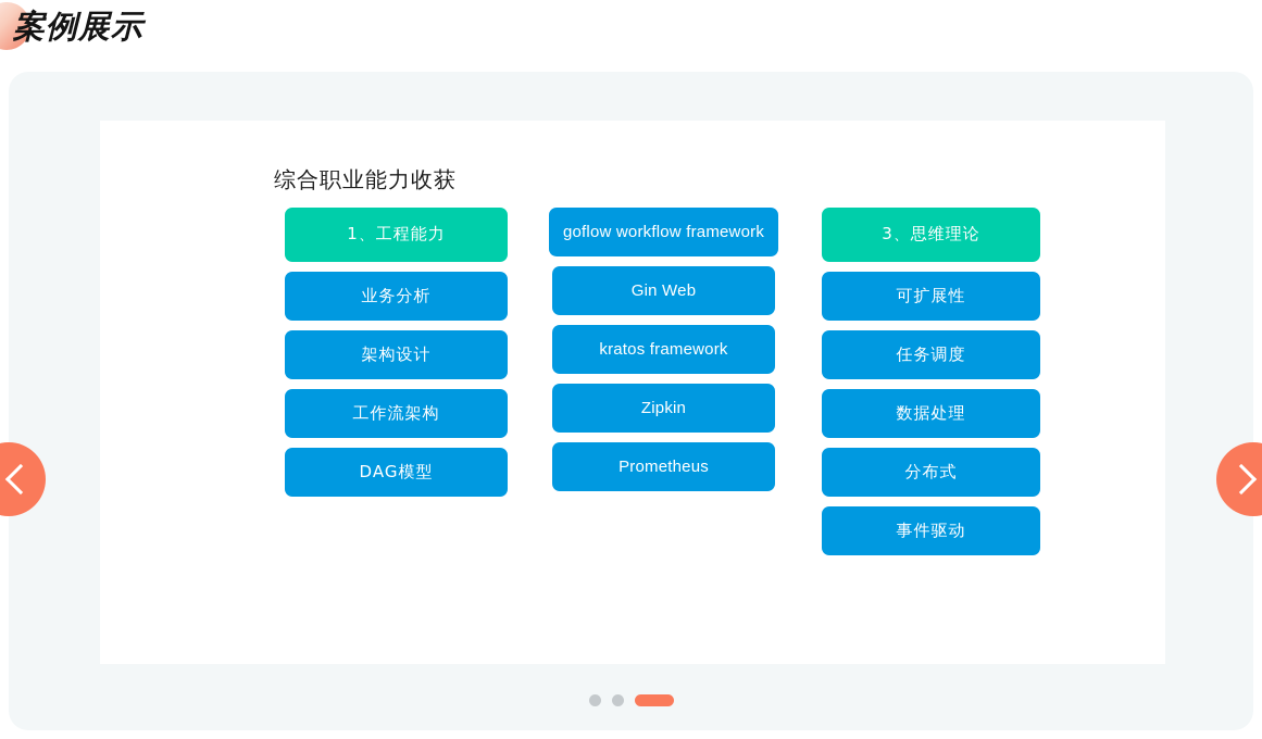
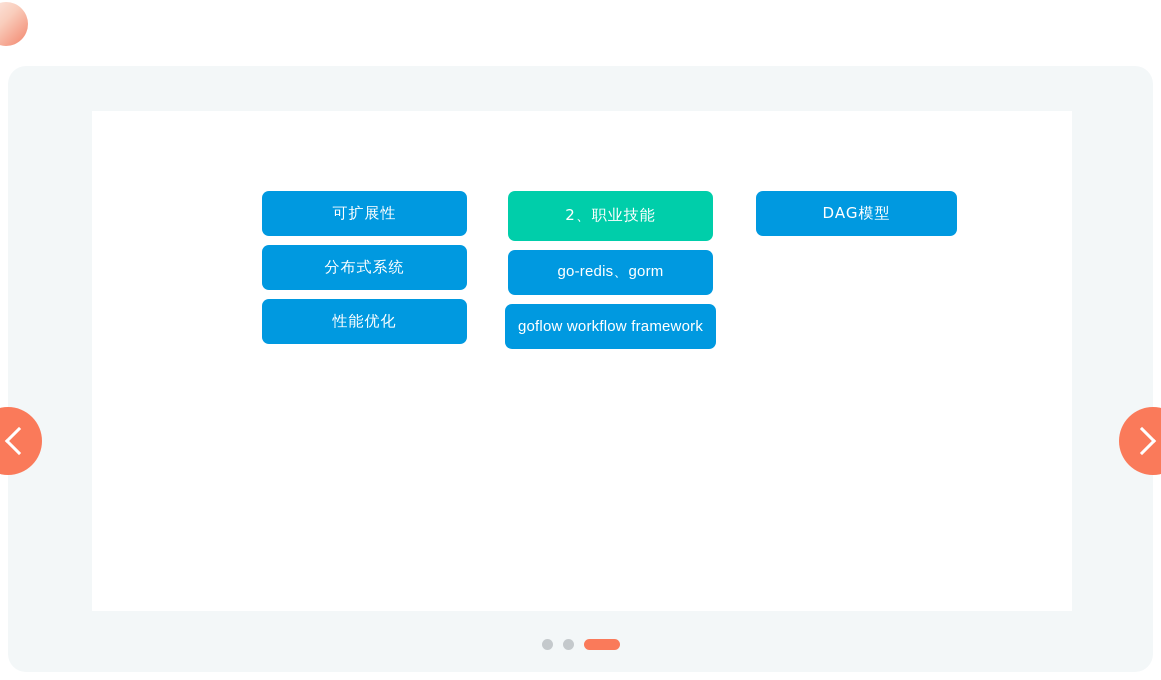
- 案例展示
- 综合职业能力收获
- 1、工程能力
- 业务分析
- 架构设计
- 工作流架构
- DAG模型
+ 可扩展性
+ 分布式系统
+ 性能优化
+ 2、职业技能
+ go-redis、gorm
  goflow workflow framework
- Gin Web
- kratos framework
- Zipkin
- Prometheus
- 3、思维理论
- 可扩展性
+ DAG模型
- 任务调度
- 数据处理
- 分布式
- 事件驱动
